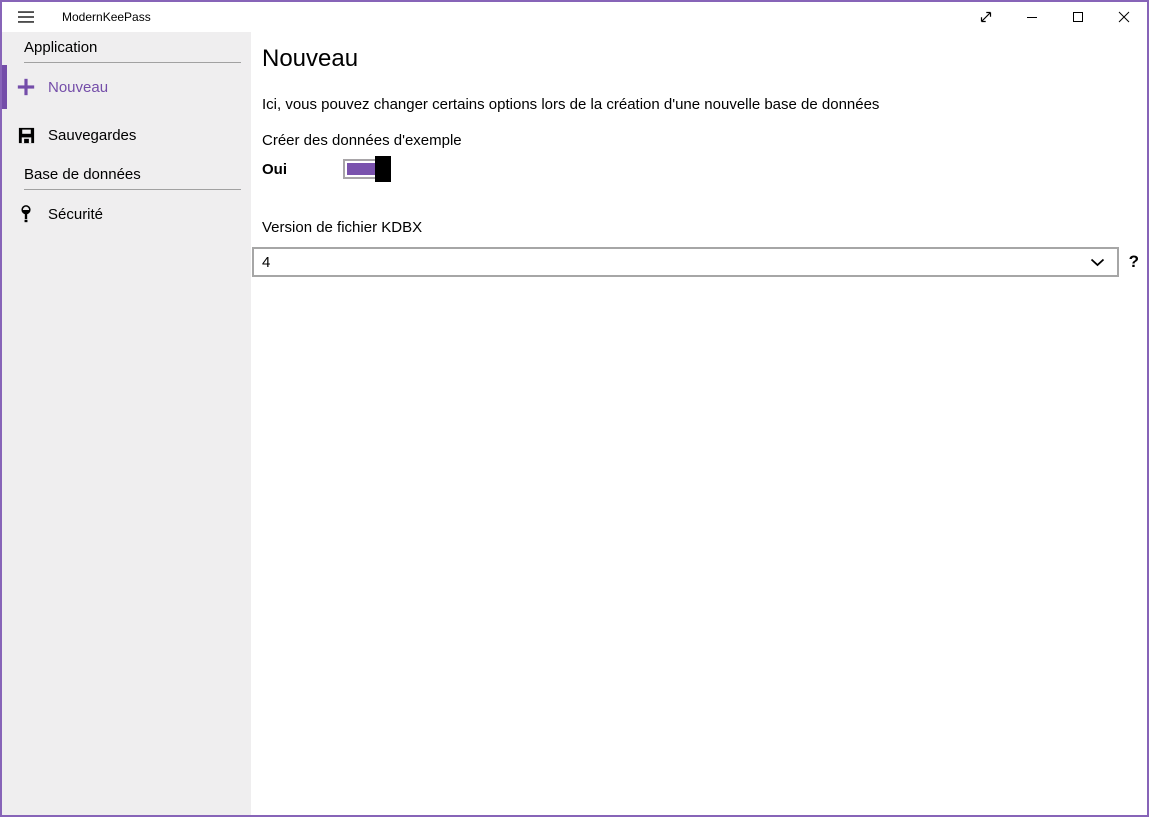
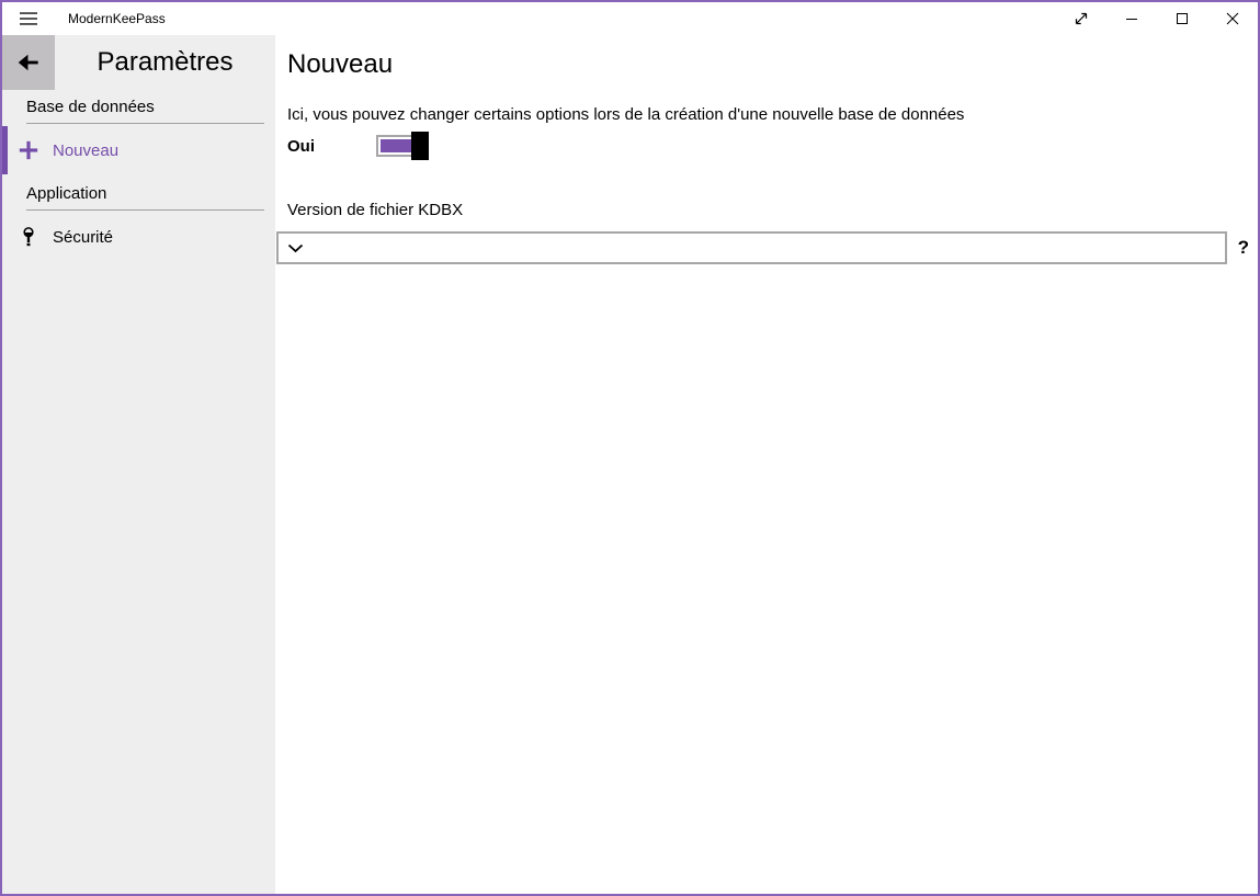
  ModernKeePass
+ Paramètres
- Application
+ Base de données
  Nouveau
- Sauvegardes
- Base de données
+ Application
  Sécurité
  Nouveau
  Ici, vous pouvez changer certains options lors de la création d'une nouvelle base de données
- Créer des données d'exemple
  Oui
  Version de fichier KDBX
- 4
  ?
